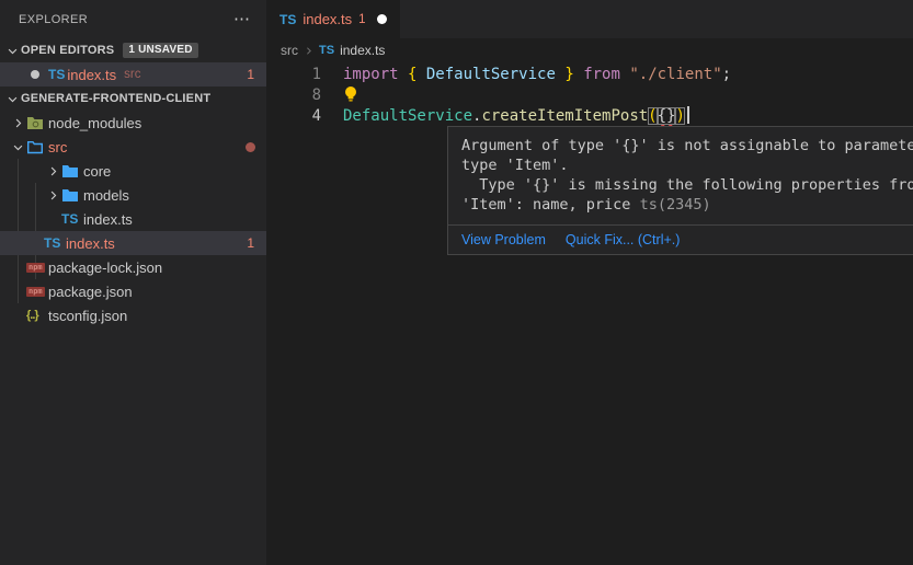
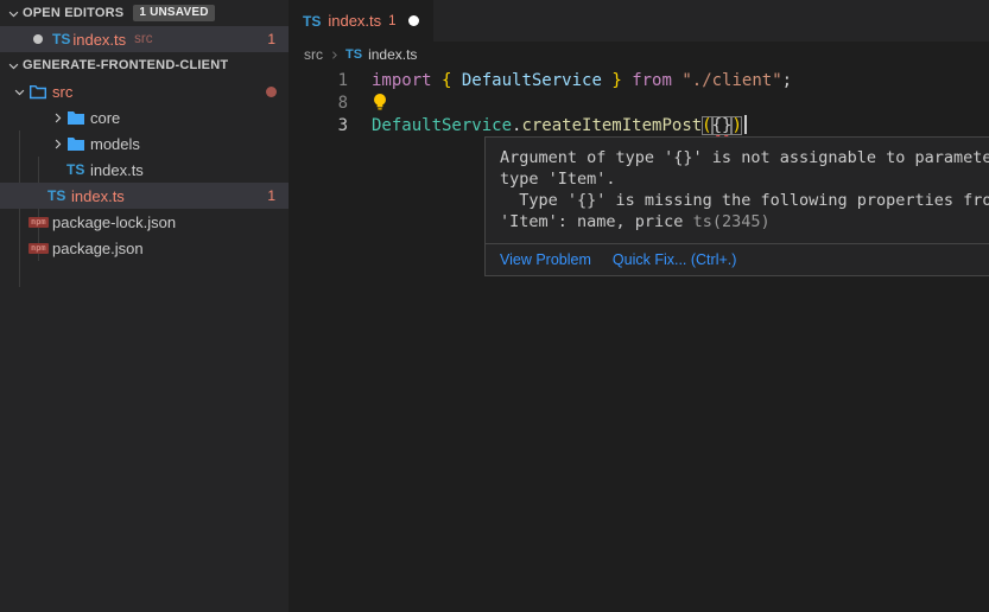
- EXPLORER
- ⋯
  OPEN EDITORS
  1 UNSAVED
  TS
  index.ts
  src
  1
  GENERATE-FRONTEND-CLIENT
- node_modules
  src
  core
  models
  TS
  index.ts
  TS
  index.ts
  1
  npm
  package-lock.json
  npm
  package.json
- {..}
- tsconfig.json
  TS
  index.ts
  1
  src
  TS
  index.ts
  1
  import { DefaultService } from "./client";
  8
- 4
+ 3
  DefaultService.createItemItemPost({})
  Argument of type '{}' is not assignable to paramete
  type 'Item'.
  Type '{}' is missing the following properties fro
  'Item': name, price ts(2345)
  View Problem
  Quick Fix... (Ctrl+.)
